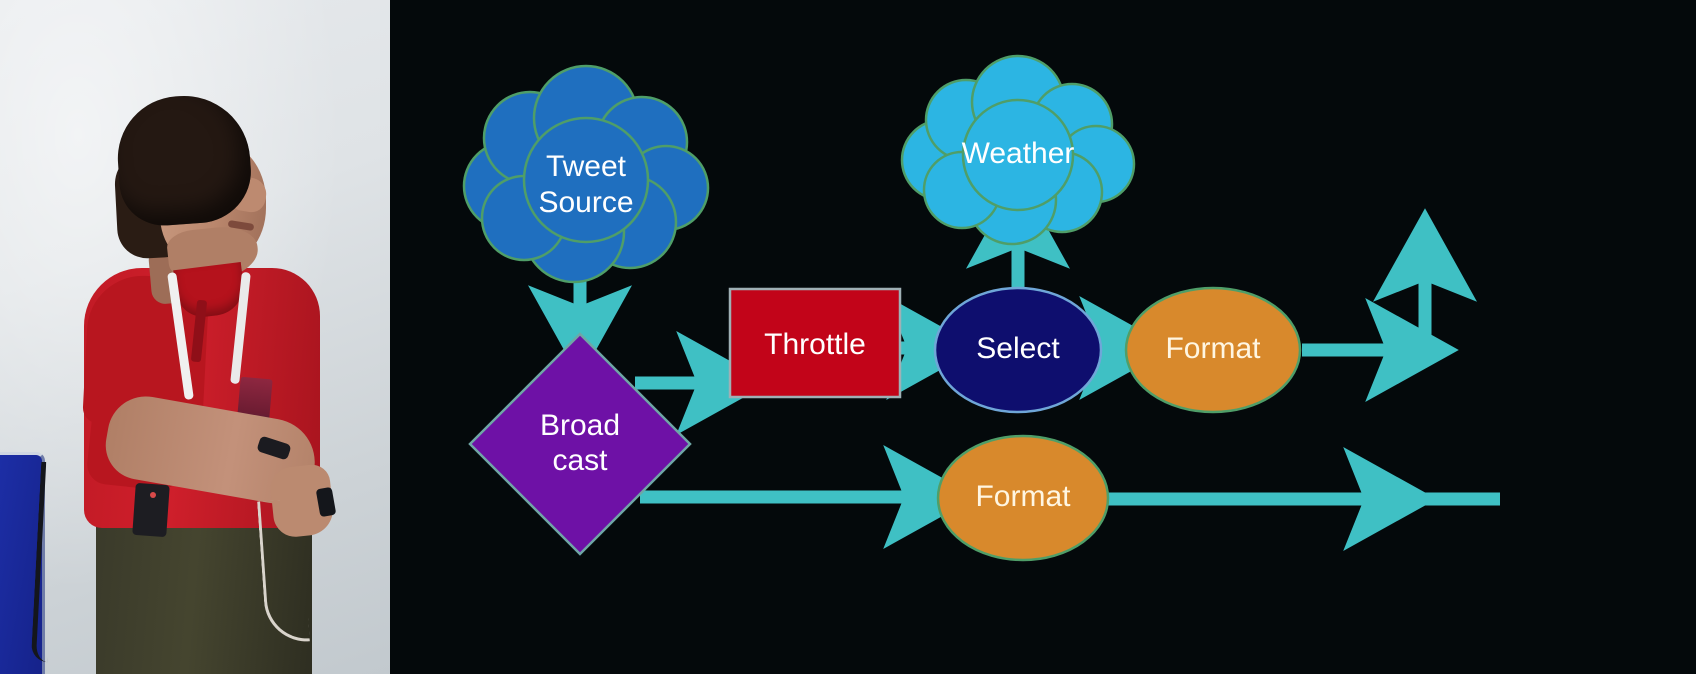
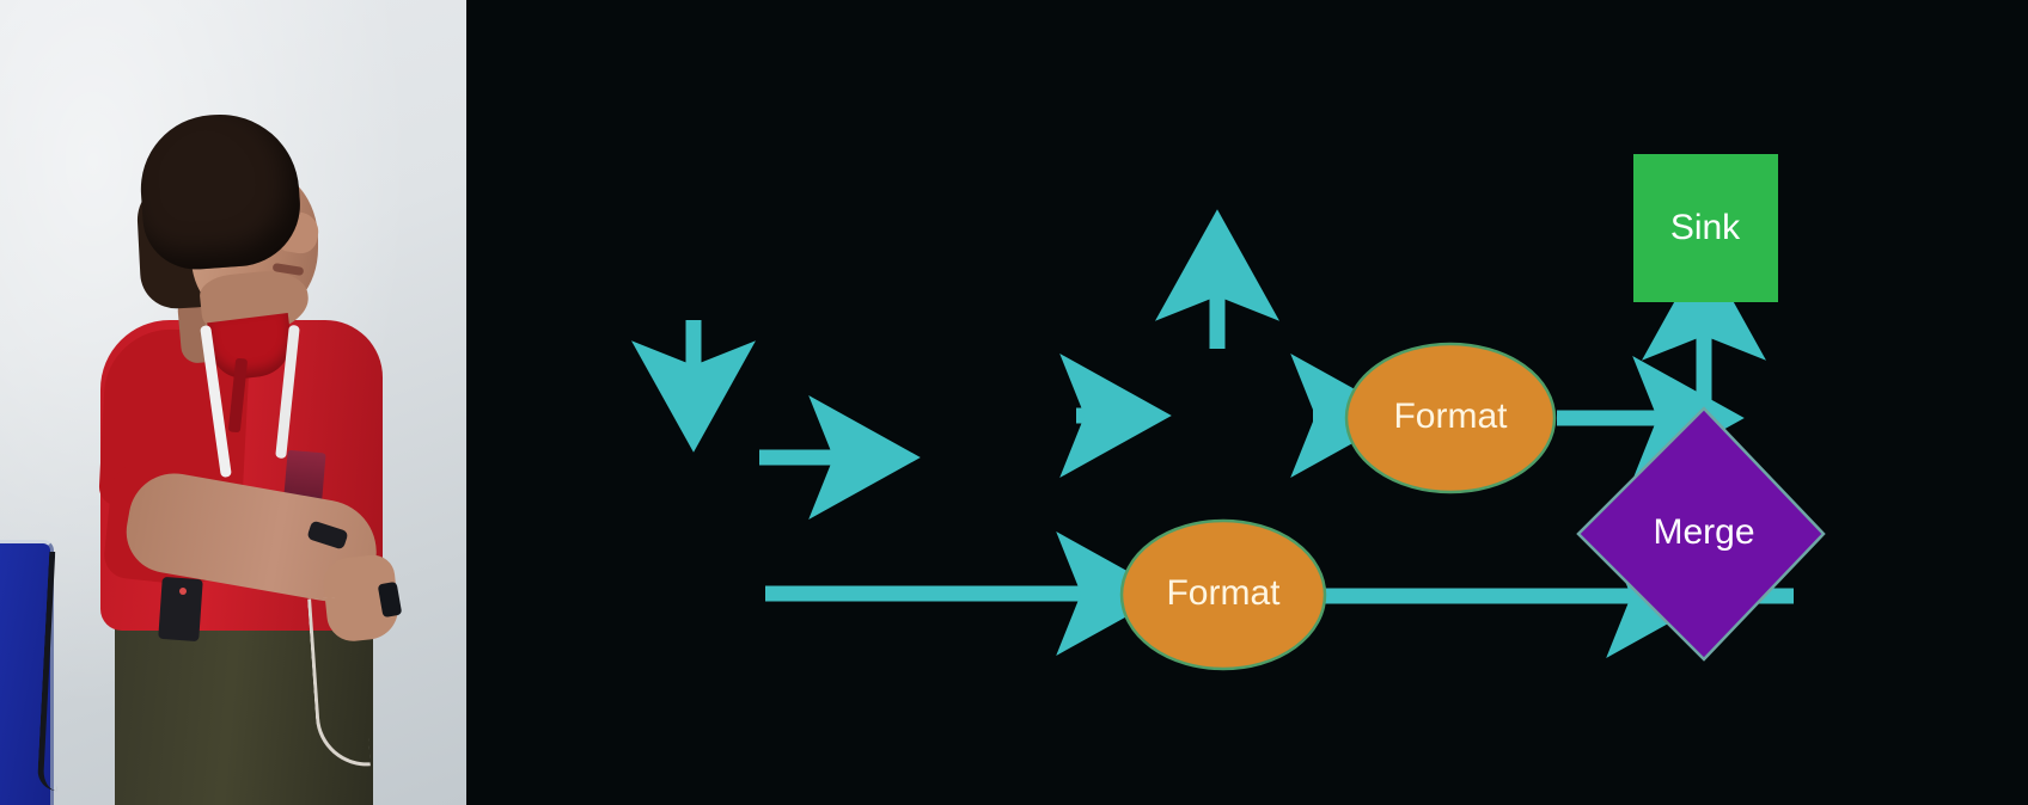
- Tweet
- Source
- Weather
- Broad
- cast
- Throttle
- Select
  Format
  Format
+ Merge
+ Sink
